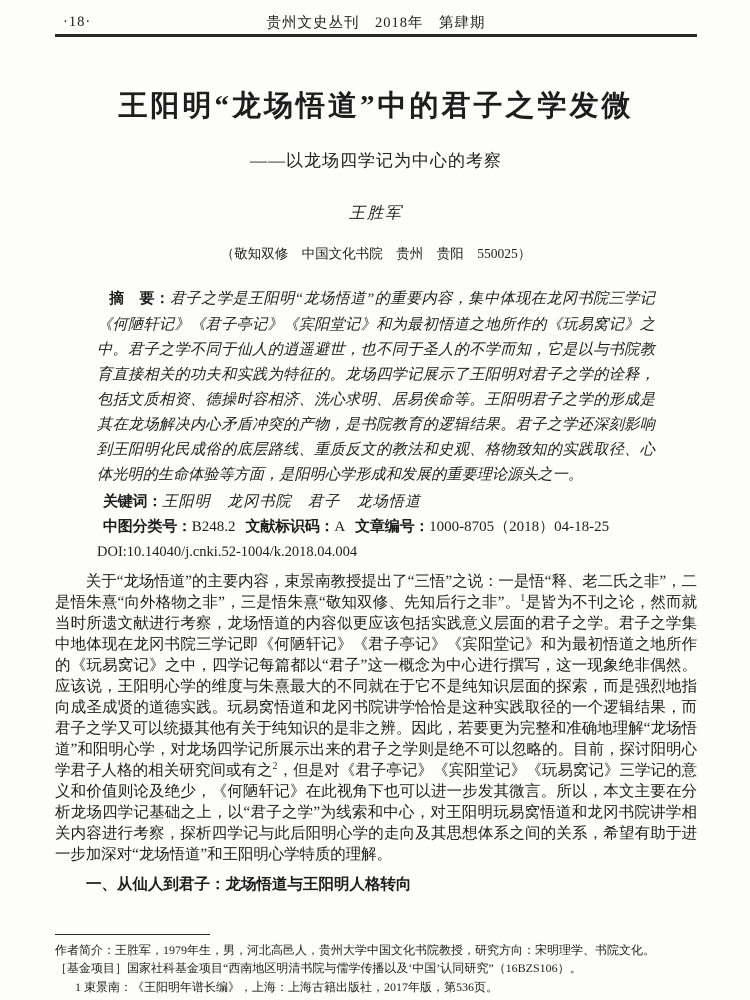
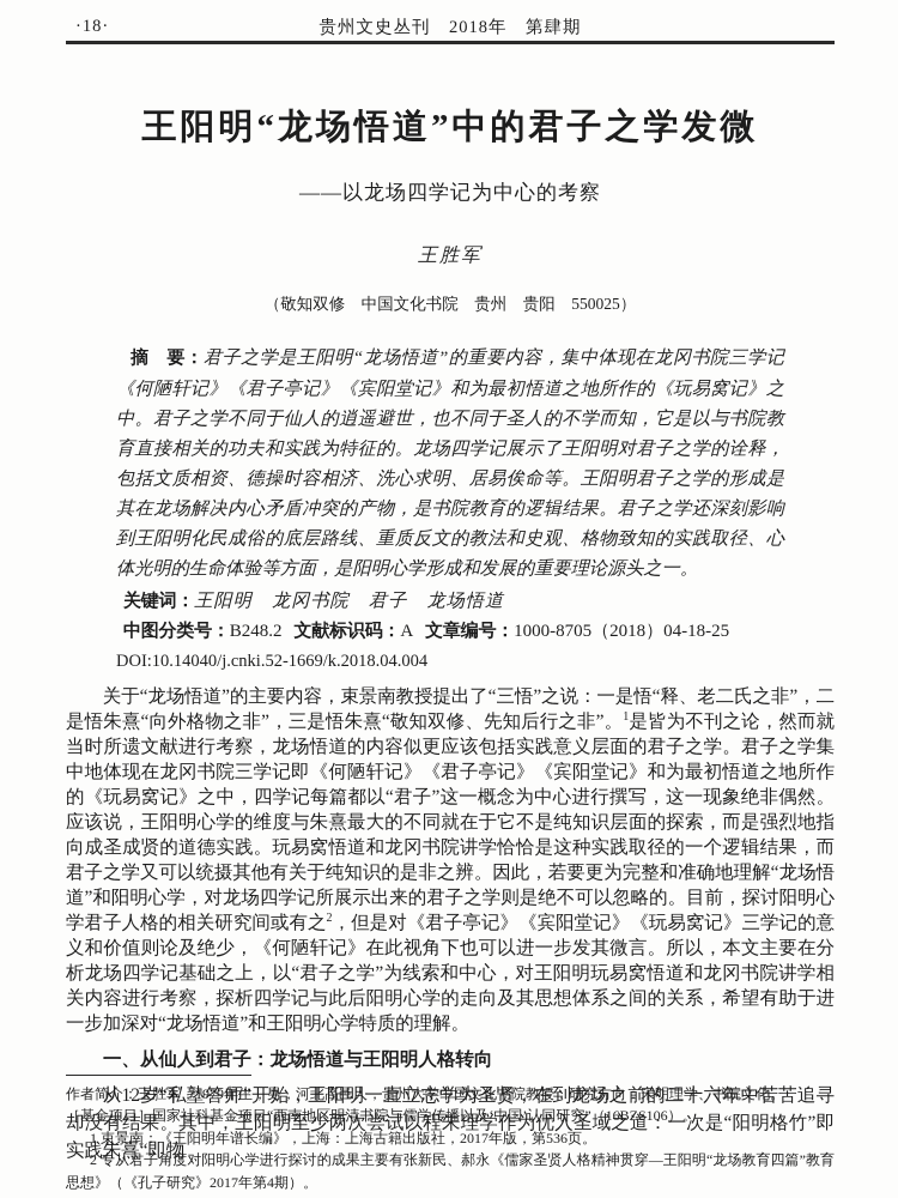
  ·18·
  贵州文史丛刊 2018年 第肆期
  王阳明“龙场悟道”中的君子之学发微
  ——以龙场四学记为中心的考察
  王胜军
  （敬知双修 中国文化书院 贵州 贵阳 550025）
  摘 要：君子之学是王阳明“龙场悟道”的重要内容，集中体现在龙冈书院三学记《何陋轩记》《君子亭记》《宾阳堂记》和为最初悟道之地所作的《玩易窝记》之中。君子之学不同于仙人的逍遥避世，也不同于圣人的不学而知，它是以与书院教育直接相关的功夫和实践为特征的。龙场四学记展示了王阳明对君子之学的诠释，包括文质相资、德操时容相济、洗心求明、居易俟命等。王阳明君子之学的形成是其在龙场解决内心矛盾冲突的产物，是书院教育的逻辑结果。君子之学还深刻影响到王阳明化民成俗的底层路线、重质反文的教法和史观、格物致知的实践取径、心体光明的生命体验等方面，是阳明心学形成和发展的重要理论源头之一。
  关键词：王阳明 龙冈书院 君子 龙场悟道
  中图分类号：B248.2 文献标识码：A 文章编号：1000-8705（2018）04-18-25
- DOI:10.14040/j.cnki.52-1004/k.2018.04.004
+ DOI:10.14040/j.cnki.52-1669/k.2018.04.004
  关于“龙场悟道”的主要内容，束景南教授提出了“三悟”之说：一是悟“释、老二氏之非”，二是悟朱熹“向外格物之非”，三是悟朱熹“敬知双修、先知后行之非”。1是皆为不刊之论，然而就当时所遗文献进行考察，龙场悟道的内容似更应该包括实践意义层面的君子之学。君子之学集中地体现在龙冈书院三学记即《何陋轩记》《君子亭记》《宾阳堂记》和为最初悟道之地所作的《玩易窝记》之中，四学记每篇都以“君子”这一概念为中心进行撰写，这一现象绝非偶然。应该说，王阳明心学的维度与朱熹最大的不同就在于它不是纯知识层面的探索，而是强烈地指向成圣成贤的道德实践。玩易窝悟道和龙冈书院讲学恰恰是这种实践取径的一个逻辑结果，而君子之学又可以统摄其他有关于纯知识的是非之辨。因此，若要更为完整和准确地理解“龙场悟道”和阳明心学，对龙场四学记所展示出来的君子之学则是绝不可以忽略的。目前，探讨阳明心学君子人格的相关研究间或有之2，但是对《君子亭记》《宾阳堂记》《玩易窝记》三学记的意义和价值则论及绝少，《何陋轩记》在此视角下也可以进一步发其微言。所以，本文主要在分析龙场四学记基础之上，以“君子之学”为线索和中心，对王阳明玩易窝悟道和龙冈书院讲学相关内容进行考察，探析四学记与此后阳明心学的走向及其思想体系之间的关系，希望有助于进一步加深对“龙场悟道”和王阳明心学特质的理解。
  一、从仙人到君子：龙场悟道与王阳明人格转向
+ 从12岁“私塾答师”开始，王阳明一直立志学为圣贤，在到龙场之前的二十六年中苦苦追寻却没有结果。其中，王阳明至少两次尝试以程朱理学作为优入圣域之道：一次是“阳明格竹”即实践朱熹“即物
  作者简介：王胜军，1979年生，男，河北高邑人，贵州大学中国文化书院教授，研究方向：宋明理学、书院文化。
  ［基金项目］国家社科基金项目“西南地区明清书院与儒学传播以及‘中国’认同研究”（16BZS106）。
  1 束景南：《王阳明年谱长编》，上海：上海古籍出版社，2017年版，第536页。
+ 2 专从君子角度对阳明心学进行探讨的成果主要有张新民、郝永《儒家圣贤人格精神贯穿—王阳明“龙场教育四篇”教育思想》（《孔子研究》2017年第4期）。
